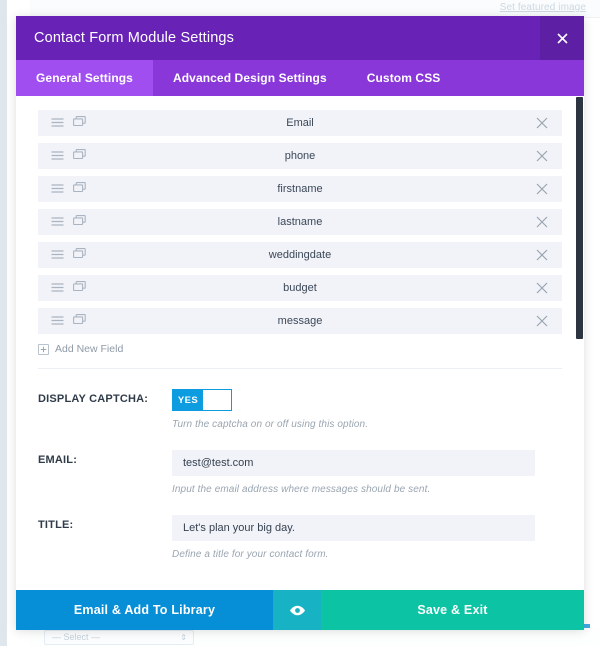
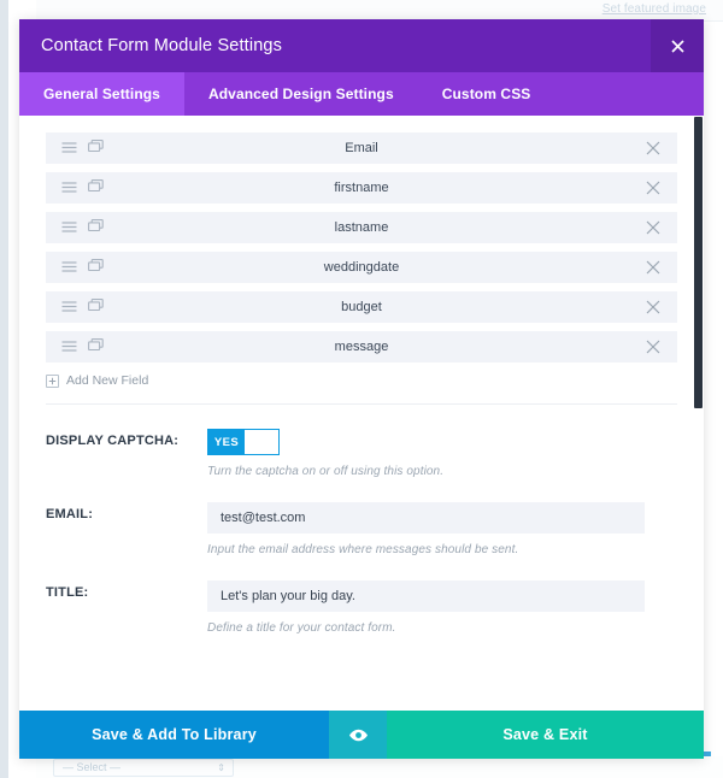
  Set featured image
  — Select —
  ⇕
  Contact Form Module Settings
  General Settings
  Advanced Design Settings
  Custom CSS
  Email
- phone
  firstname
  lastname
  weddingdate
  budget
  message
  Add New Field
  DISPLAY CAPTCHA:
  YES
  Turn the captcha on or off using this option.
  EMAIL:
  test@test.com
  Input the email address where messages should be sent.
  TITLE:
  Let's plan your big day.
  Define a title for your contact form.
- Email & Add To Library
+ Save & Add To Library
  Save & Exit
